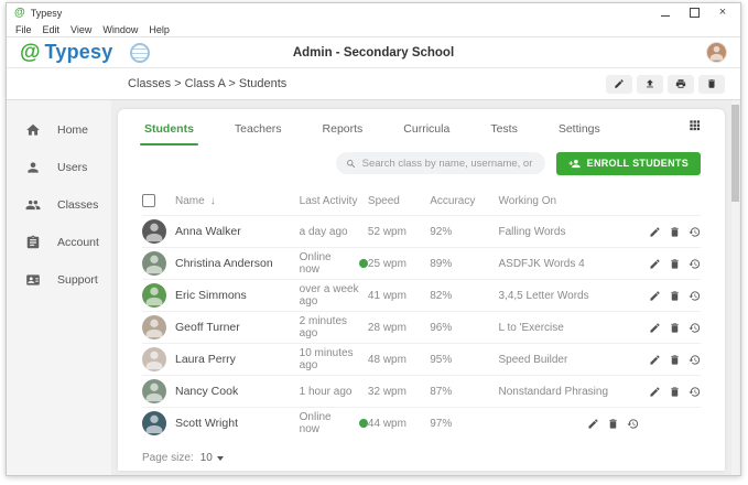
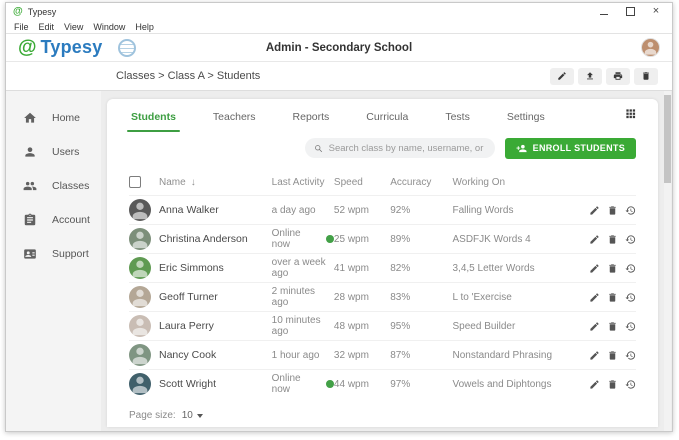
  Typesy
  File
  Edit
  View
  Window
  Help
  Admin - Secondary School
  Typesy
  Classes > Class A > Students
  Home
  Users
  Classes
  Account
  Support
  Students
  Teachers
  Reports
  Curricula
  Tests
  Settings
  Search class by name, username, or
  ENROLL STUDENTS
  Name
  ↓
  Last Activity
  Speed
  Accuracy
  Working On
  Anna Walker
  a day ago
  52 wpm
  92%
  Falling Words
  Christina Anderson
  Online now
  25 wpm
  89%
  ASDFJK Words 4
  Eric Simmons
  over a week ago
  41 wpm
  82%
  3,4,5 Letter Words
  Geoff Turner
  2 minutes ago
  28 wpm
- 96%
+ 83%
  L to 'Exercise
  Laura Perry
  10 minutes ago
  48 wpm
  95%
  Speed Builder
  Nancy Cook
  1 hour ago
  32 wpm
  87%
  Nonstandard Phrasing
  Scott Wright
  Online now
  44 wpm
  97%
+ Vowels and Diphtongs
  Page size:
  10
